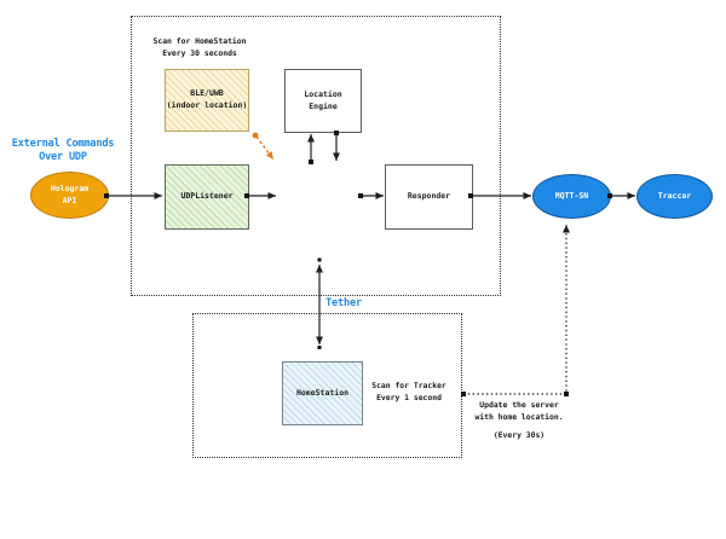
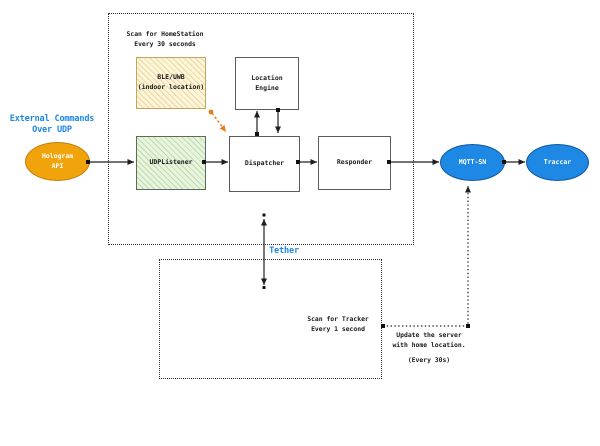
  External Commands
  Over UDP
  Scan for HomeStation
  Every 30 seconds
  Tether
  Scan for Tracker
  Every 1 second
  Update the server
  with home location.
  (Every 30s)
  Hologram
  API
  BLE/UWB
  (indoor location)
  Location
  Engine
  UDPListener
+ Dispatcher
  Responder
  MQTT-SN
  Traccar
- HomeStation
